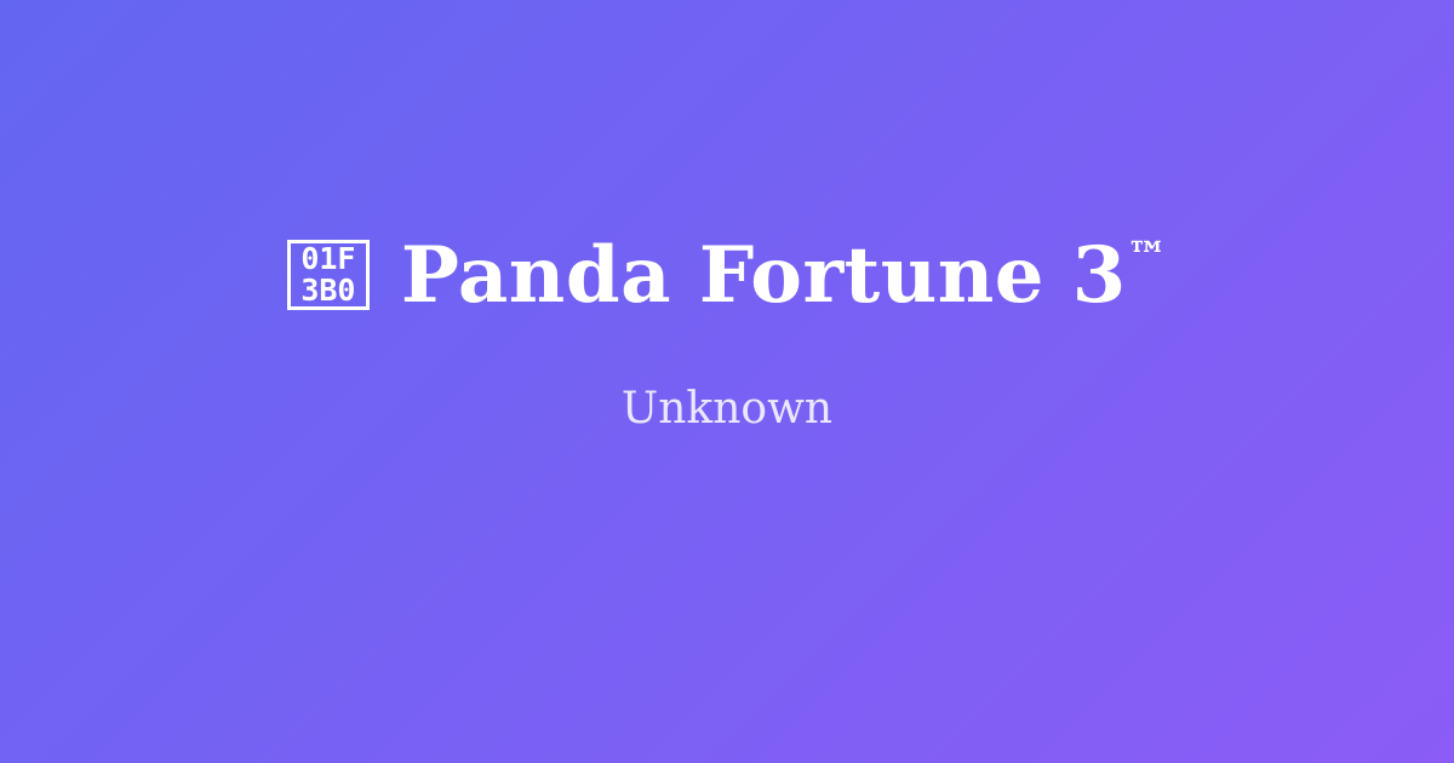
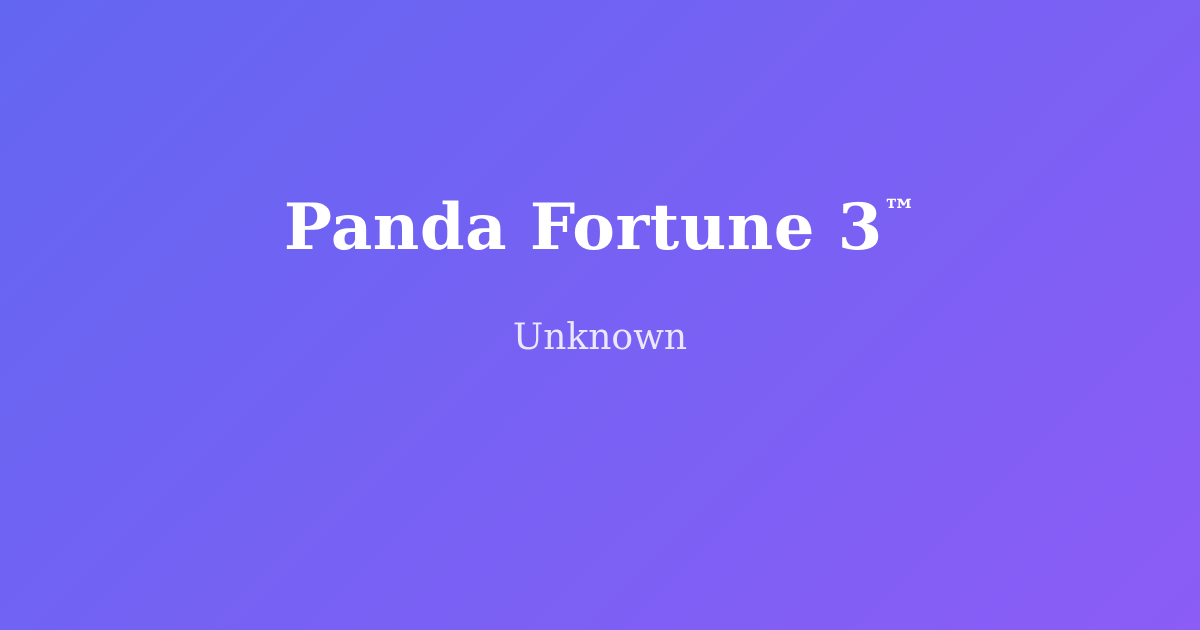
- 01F
- 3B0
  Panda Fortune 3™
  Unknown
